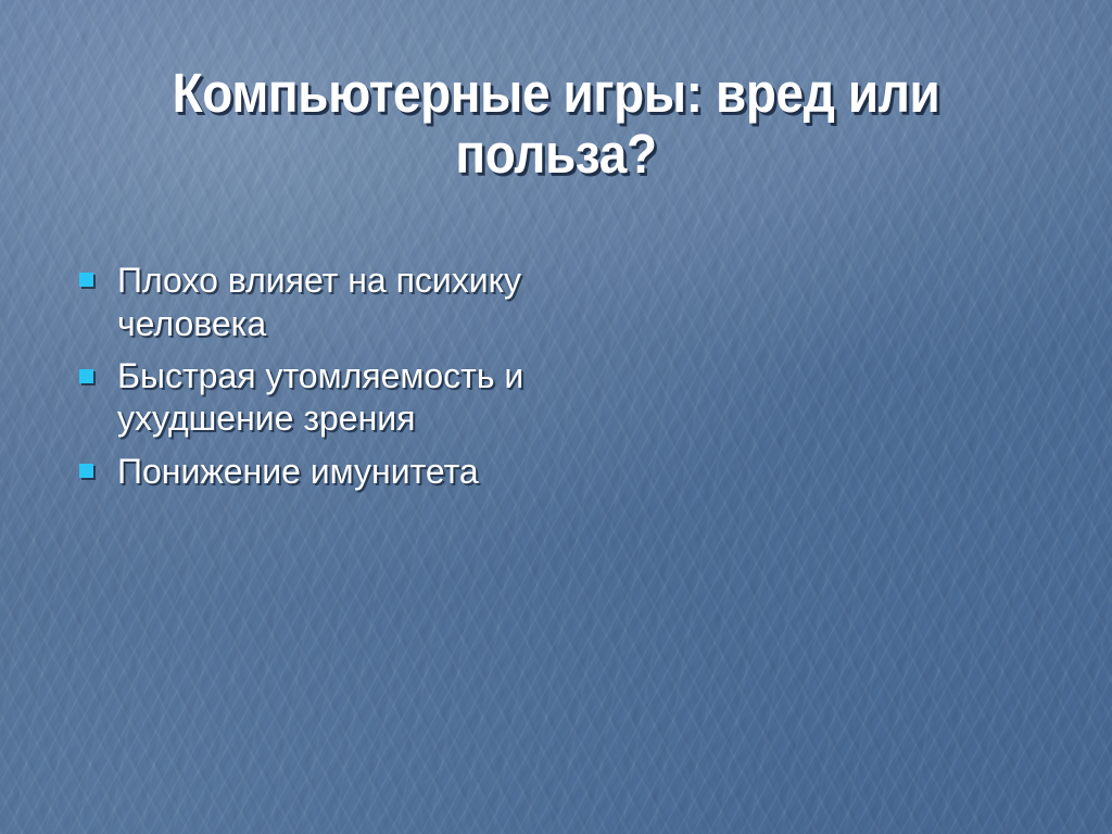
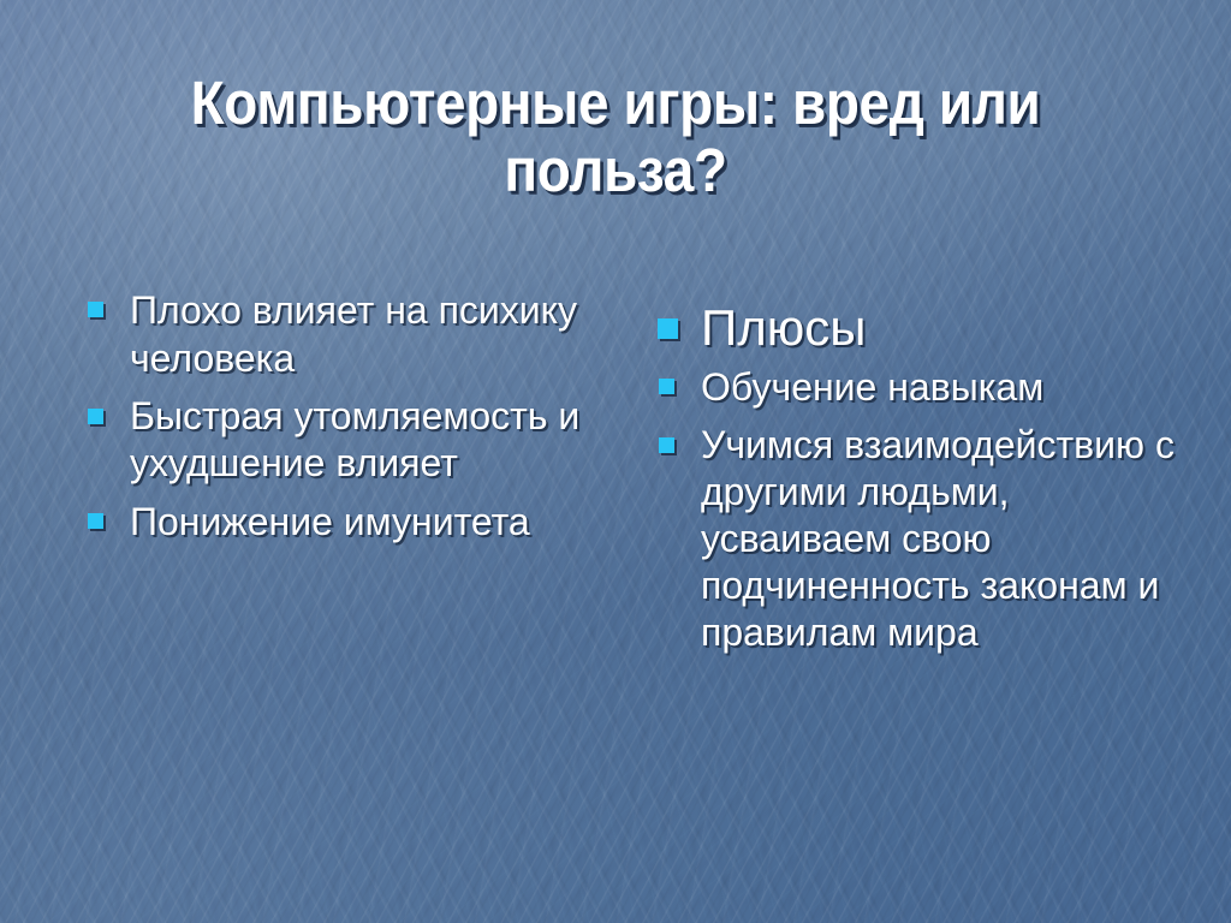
  Компьютерные игры: вред или
  польза?
  Плохо влияет на психику человека
- Быстрая утомляемость и ухудшение зрения
+ Быстрая утомляемость и ухудшение влияет
  Понижение имунитета
+ Плюсы
+ Обучение навыкам
+ Учимся взаимодействию с другими людьми, усваиваем свою подчиненность законам и правилам мира
